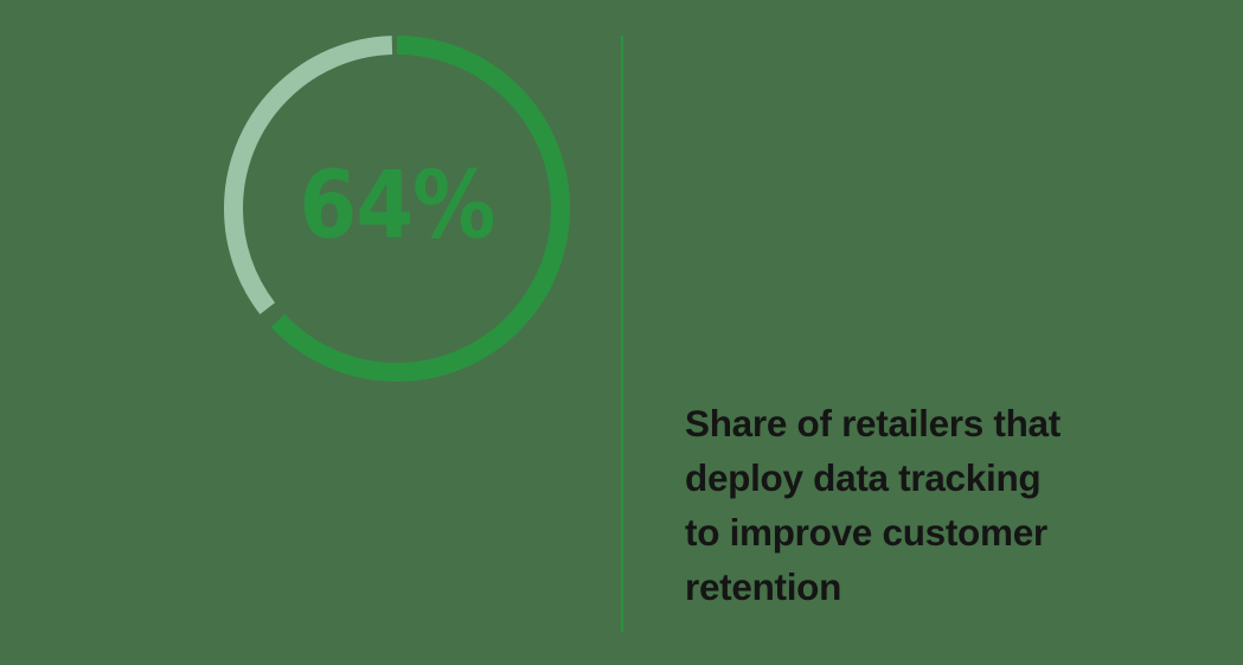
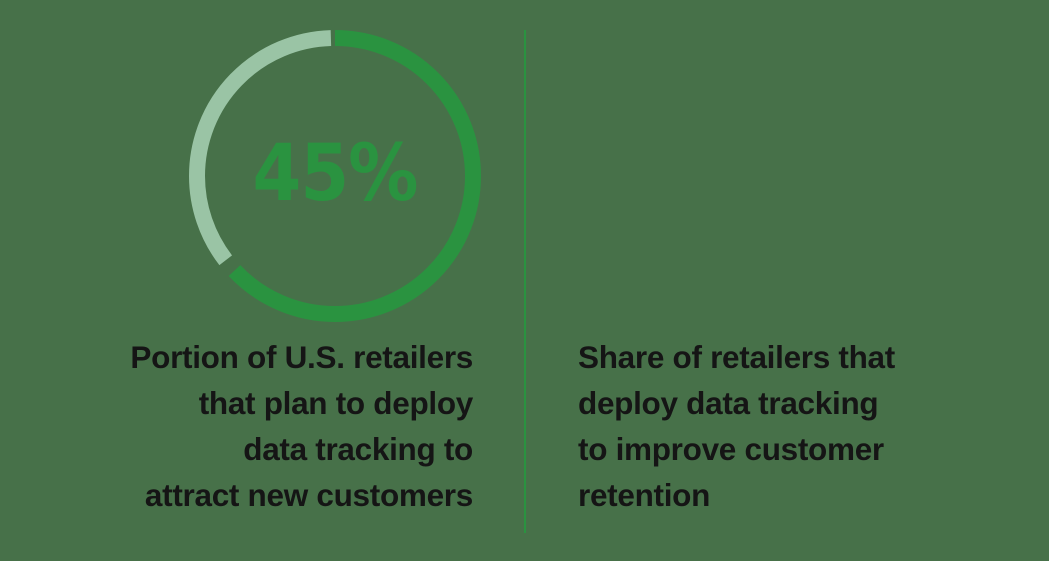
- 64%
+ 45%
+ Portion of U.S. retailers
+ that plan to deploy
+ data tracking to
+ attract new customers
  Share of retailers that
  deploy data tracking
  to improve customer
  retention
